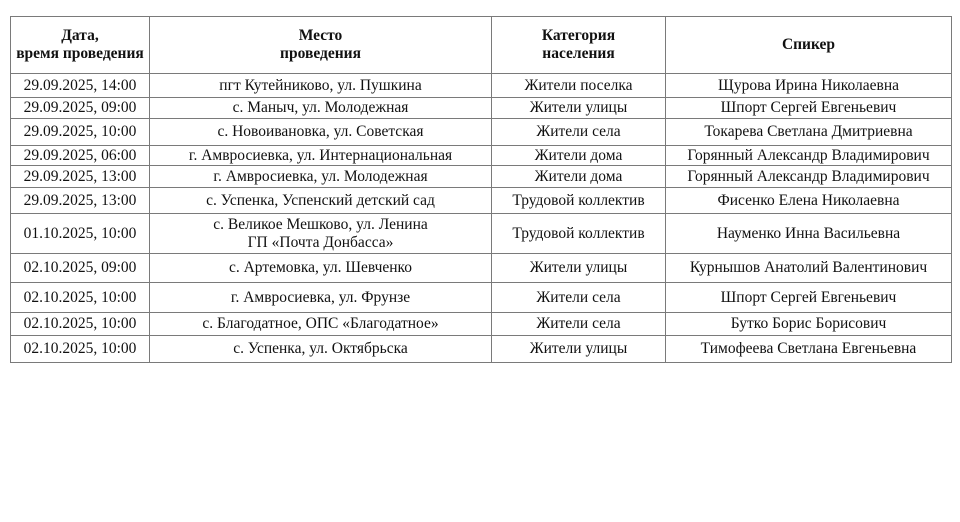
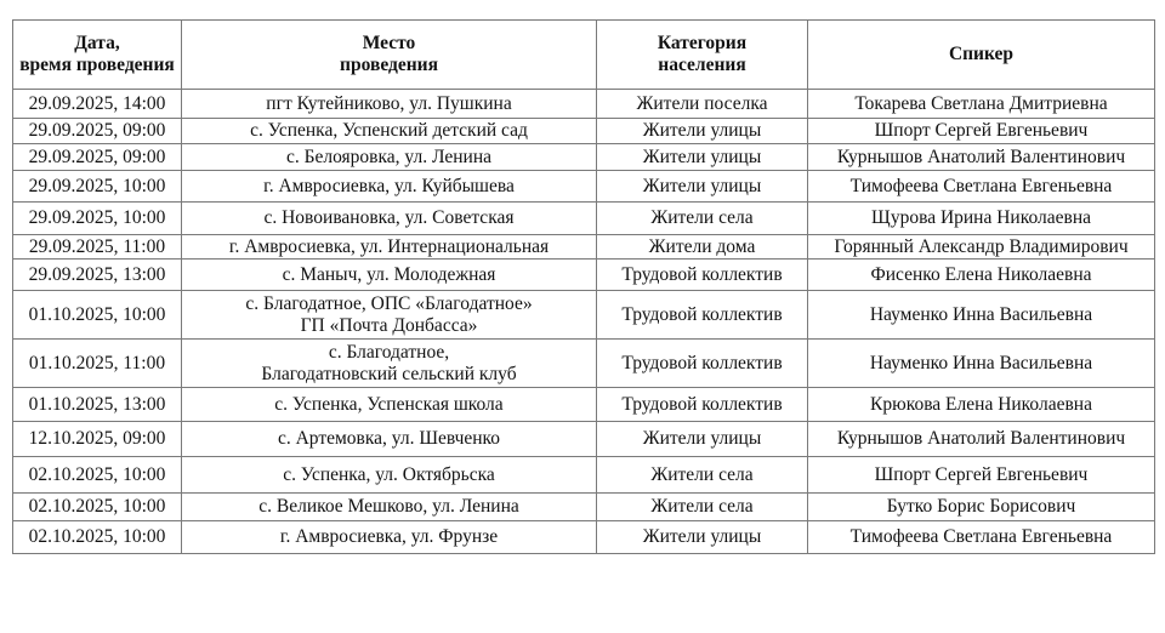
  Дата, время проведения	Место проведения	Категория населения	Спикер
- 29.09.2025, 14:00	пгт Кутейниково, ул. Пушкина	Жители поселка	Щурова Ирина Николаевна
+ 29.09.2025, 14:00	пгт Кутейниково, ул. Пушкина	Жители поселка	Токарева Светлана Дмитриевна
- 29.09.2025, 09:00	с. Маныч, ул. Молодежная	Жители улицы	Шпорт Сергей Евгеньевич
+ 29.09.2025, 09:00	с. Успенка, Успенский детский сад	Жители улицы	Шпорт Сергей Евгеньевич
+ 29.09.2025, 09:00	с. Белояровка, ул. Ленина	Жители улицы	Курнышов Анатолий Валентинович
+ 29.09.2025, 10:00	г. Амвросиевка, ул. Куйбышева	Жители улицы	Тимофеева Светлана Евгеньевна
- 29.09.2025, 10:00	с. Новоивановка, ул. Советская	Жители села	Токарева Светлана Дмитриевна
+ 29.09.2025, 10:00	с. Новоивановка, ул. Советская	Жители села	Щурова Ирина Николаевна
- 29.09.2025, 06:00	г. Амвросиевка, ул. Интернациональная	Жители дома	Горянный Александр Владимирович
+ 29.09.2025, 11:00	г. Амвросиевка, ул. Интернациональная	Жители дома	Горянный Александр Владимирович
- 29.09.2025, 13:00	г. Амвросиевка, ул. Молодежная	Жители дома	Горянный Александр Владимирович
- 29.09.2025, 13:00	с. Успенка, Успенский детский сад	Трудовой коллектив	Фисенко Елена Николаевна
+ 29.09.2025, 13:00	с. Маныч, ул. Молодежная	Трудовой коллектив	Фисенко Елена Николаевна
- 01.10.2025, 10:00	с. Великое Мешково, ул. ЛенинаГП «Почта Донбасса»	Трудовой коллектив	Науменко Инна Васильевна
+ 01.10.2025, 10:00	с. Благодатное, ОПС «Благодатное»ГП «Почта Донбасса»	Трудовой коллектив	Науменко Инна Васильевна
+ 01.10.2025, 11:00	с. Благодатное,Благодатновский сельский клуб	Трудовой коллектив	Науменко Инна Васильевна
+ 01.10.2025, 13:00	с. Успенка, Успенская школа	Трудовой коллектив	Крюкова Елена Николаевна
- 02.10.2025, 09:00	с. Артемовка, ул. Шевченко	Жители улицы	Курнышов Анатолий Валентинович
+ 12.10.2025, 09:00	с. Артемовка, ул. Шевченко	Жители улицы	Курнышов Анатолий Валентинович
- 02.10.2025, 10:00	г. Амвросиевка, ул. Фрунзе	Жители села	Шпорт Сергей Евгеньевич
+ 02.10.2025, 10:00	с. Успенка, ул. Октябрьска	Жители села	Шпорт Сергей Евгеньевич
- 02.10.2025, 10:00	с. Благодатное, ОПС «Благодатное»	Жители села	Бутко Борис Борисович
+ 02.10.2025, 10:00	с. Великое Мешково, ул. Ленина	Жители села	Бутко Борис Борисович
- 02.10.2025, 10:00	с. Успенка, ул. Октябрьска	Жители улицы	Тимофеева Светлана Евгеньевна
+ 02.10.2025, 10:00	г. Амвросиевка, ул. Фрунзе	Жители улицы	Тимофеева Светлана Евгеньевна
